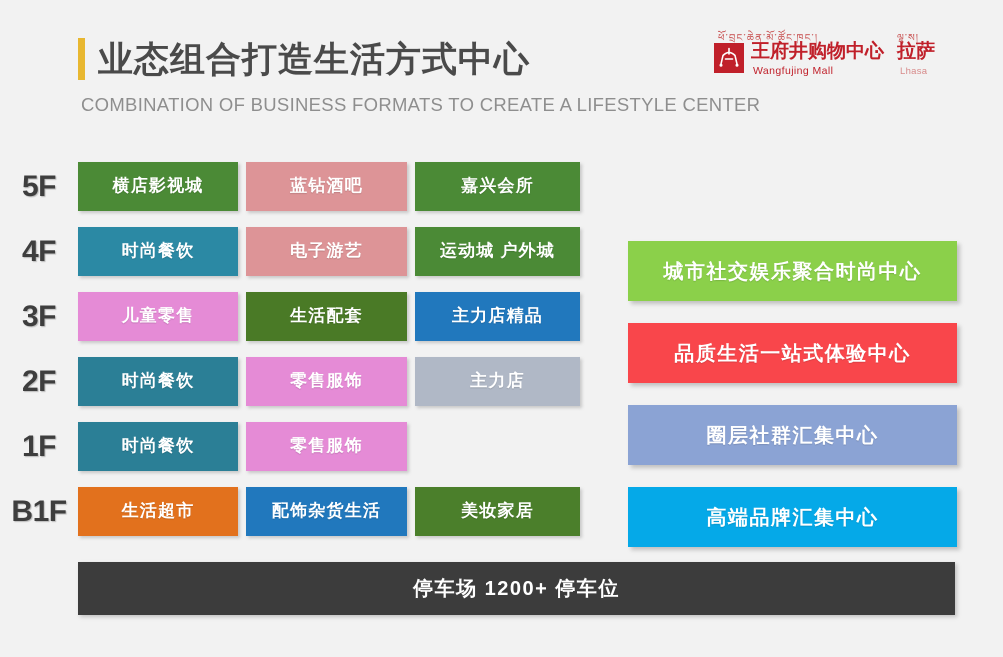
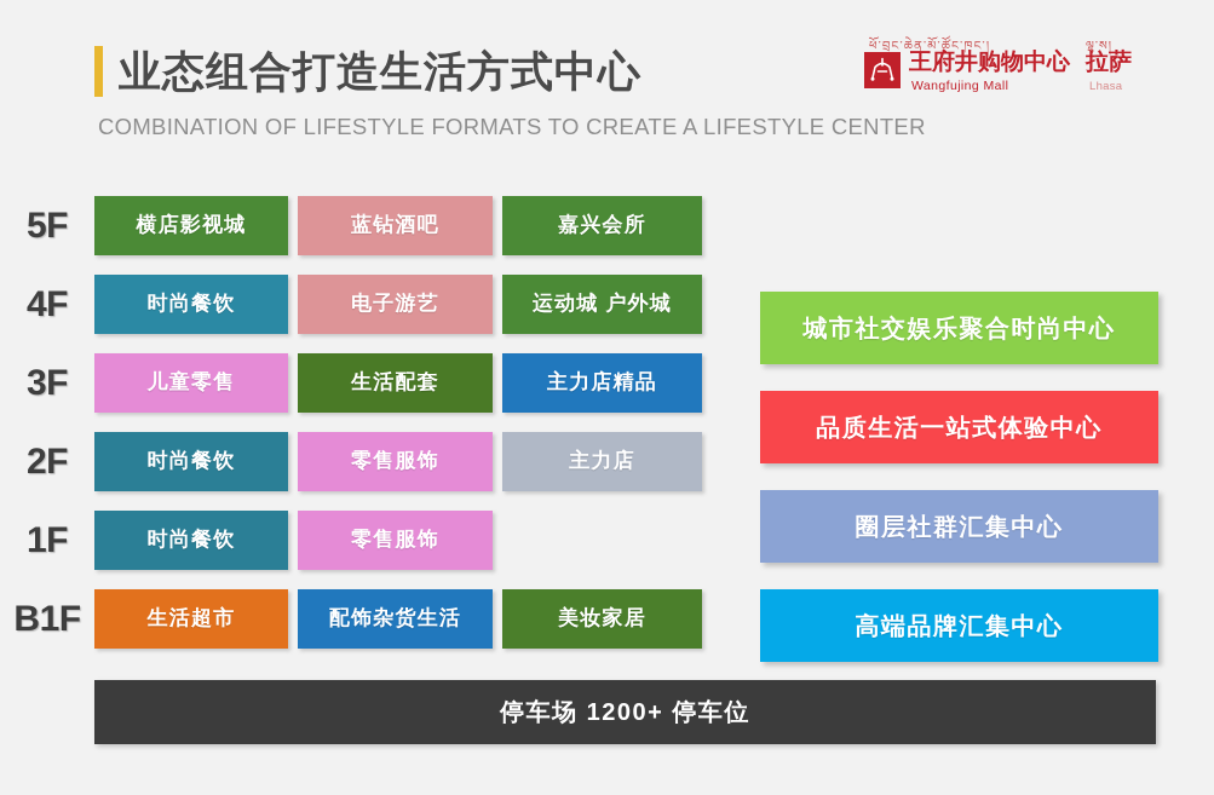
  业态组合打造生活方式中心
- COMBINATION OF BUSINESS FORMATS TO CREATE A LIFESTYLE CENTER
+ COMBINATION OF LIFESTYLE FORMATS TO CREATE A LIFESTYLE CENTER
  ཕོ་བྲང་ཆེན་མོ་ཚོང་ཁང་།
  ལྷ་ས།
  王府井购物中心
  Wangfujing Mall
  ·
  拉萨
  Lhasa
  5F
  横店影视城
  蓝钻酒吧
  嘉兴会所
  4F
  时尚餐饮
  电子游艺
  运动城 户外城
  3F
  儿童零售
  生活配套
  主力店精品
  2F
  时尚餐饮
  零售服饰
  主力店
  1F
  时尚餐饮
  零售服饰
  B1F
  生活超市
  配饰杂货生活
  美妆家居
  城市社交娱乐聚合时尚中心
  品质生活一站式体验中心
  圈层社群汇集中心
  高端品牌汇集中心
  停车场 1200+ 停车位
